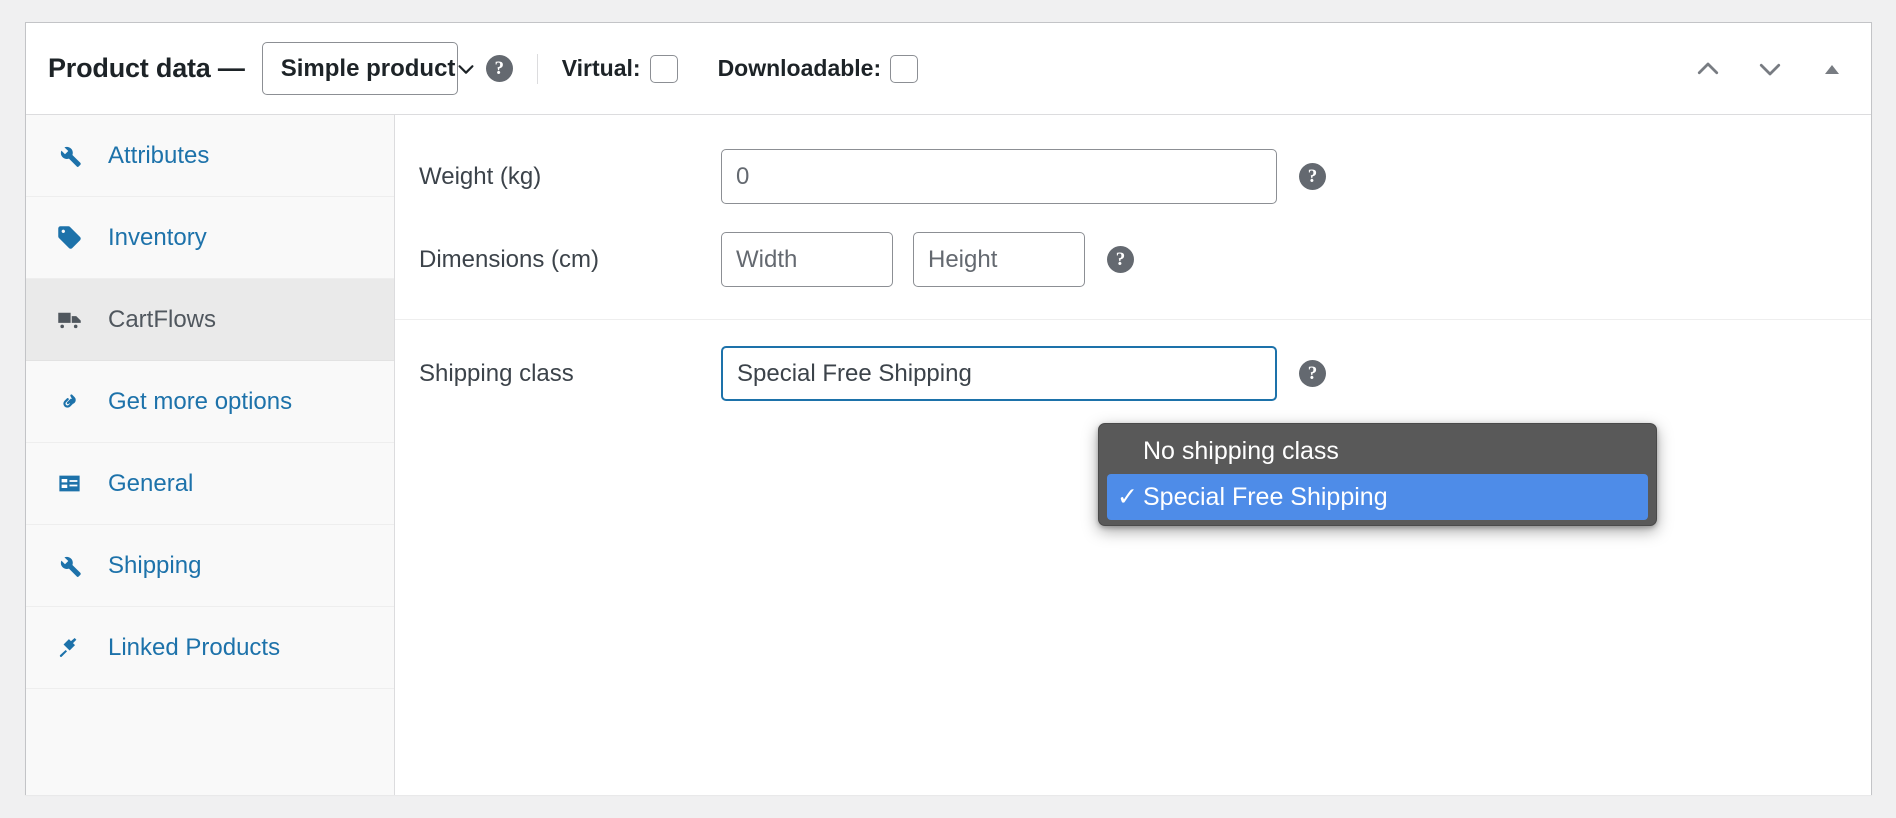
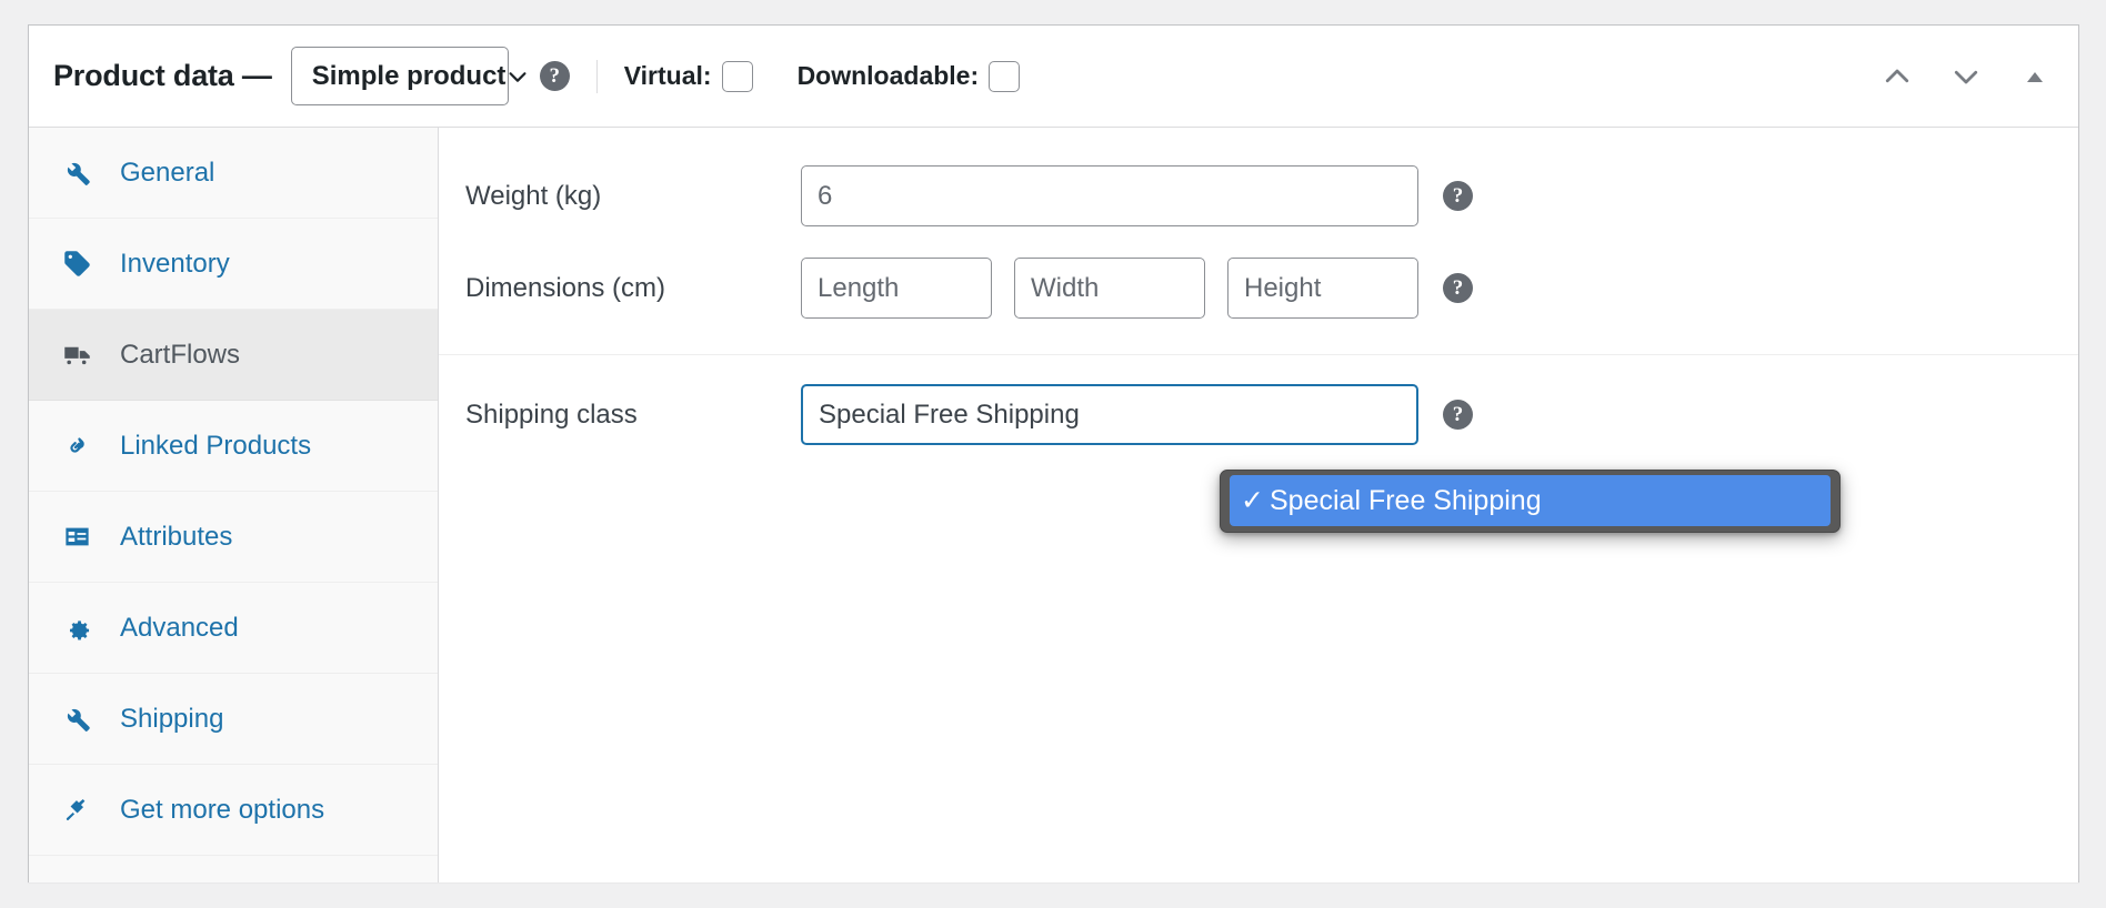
  Product data —
  Simple product
  ?
  Virtual:
  Downloadable:
- Attributes
+ General
  Inventory
  CartFlows
- Get more options
+ Linked Products
- General
+ Attributes
+ Advanced
  Shipping
- Linked Products
+ Get more options
  Weight (kg)
- 0
+ 6
  ?
  Dimensions (cm)
+ Length
  Width
  Height
  ?
  Shipping class
  Special Free Shipping
  ?
- No shipping class
  ✓
  Special Free Shipping
